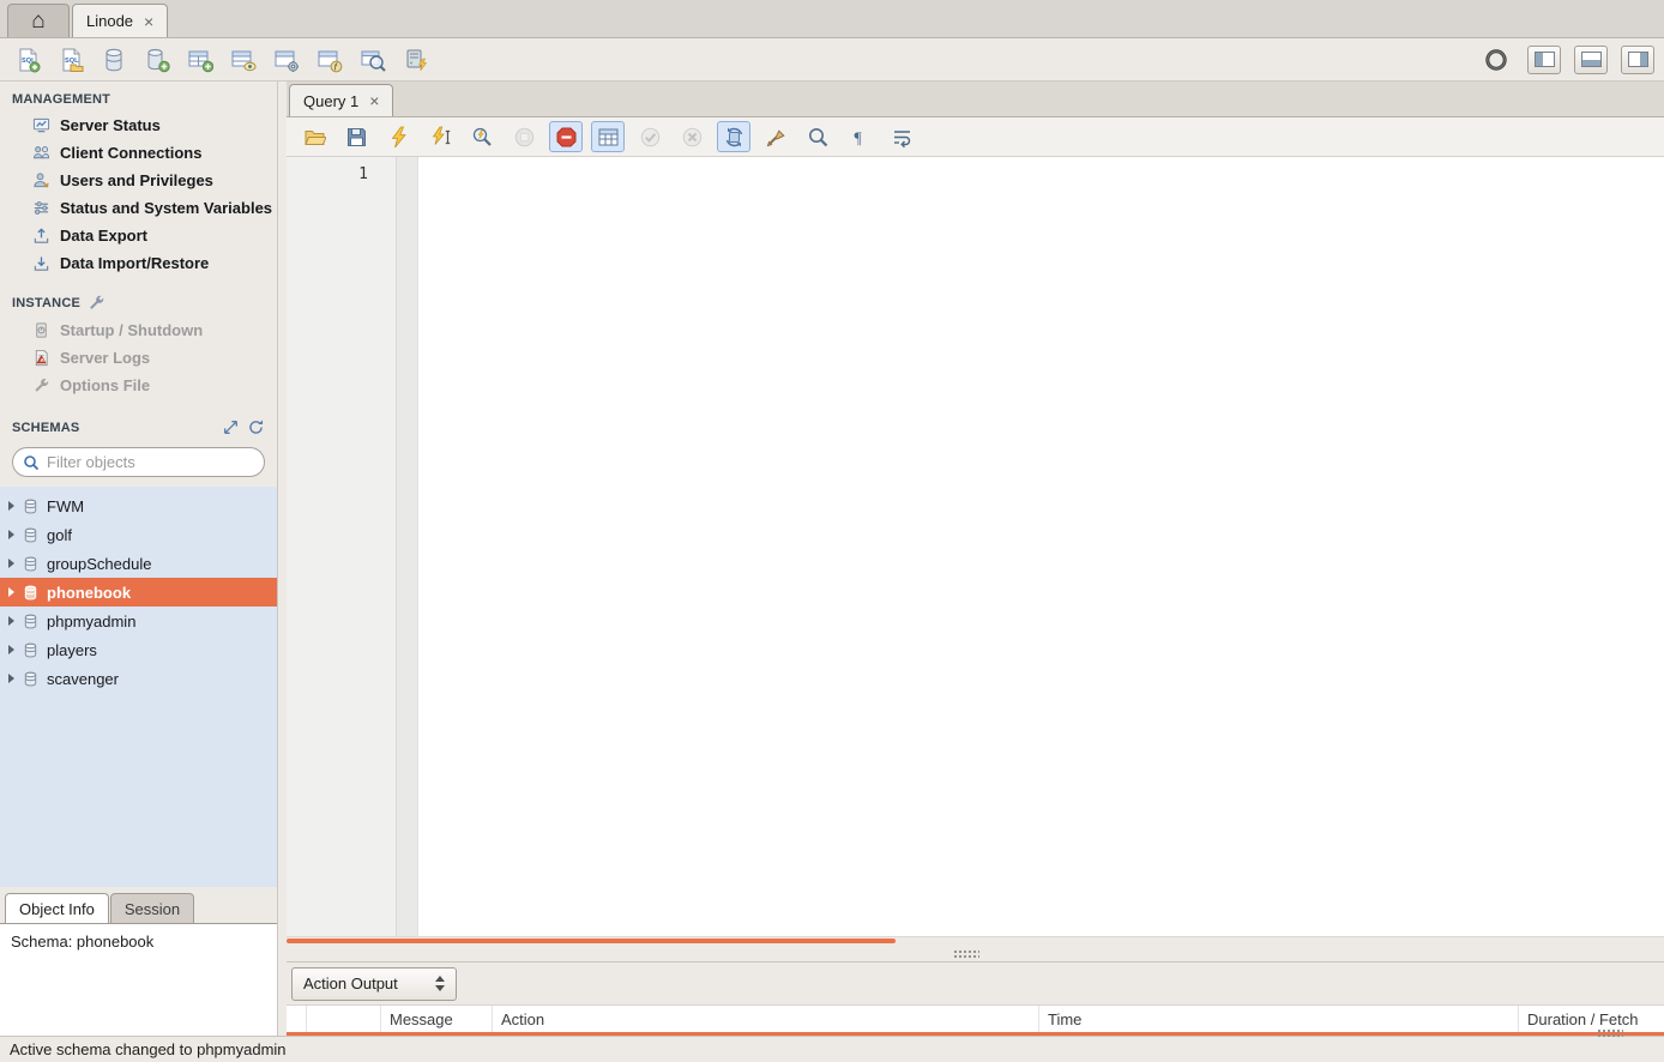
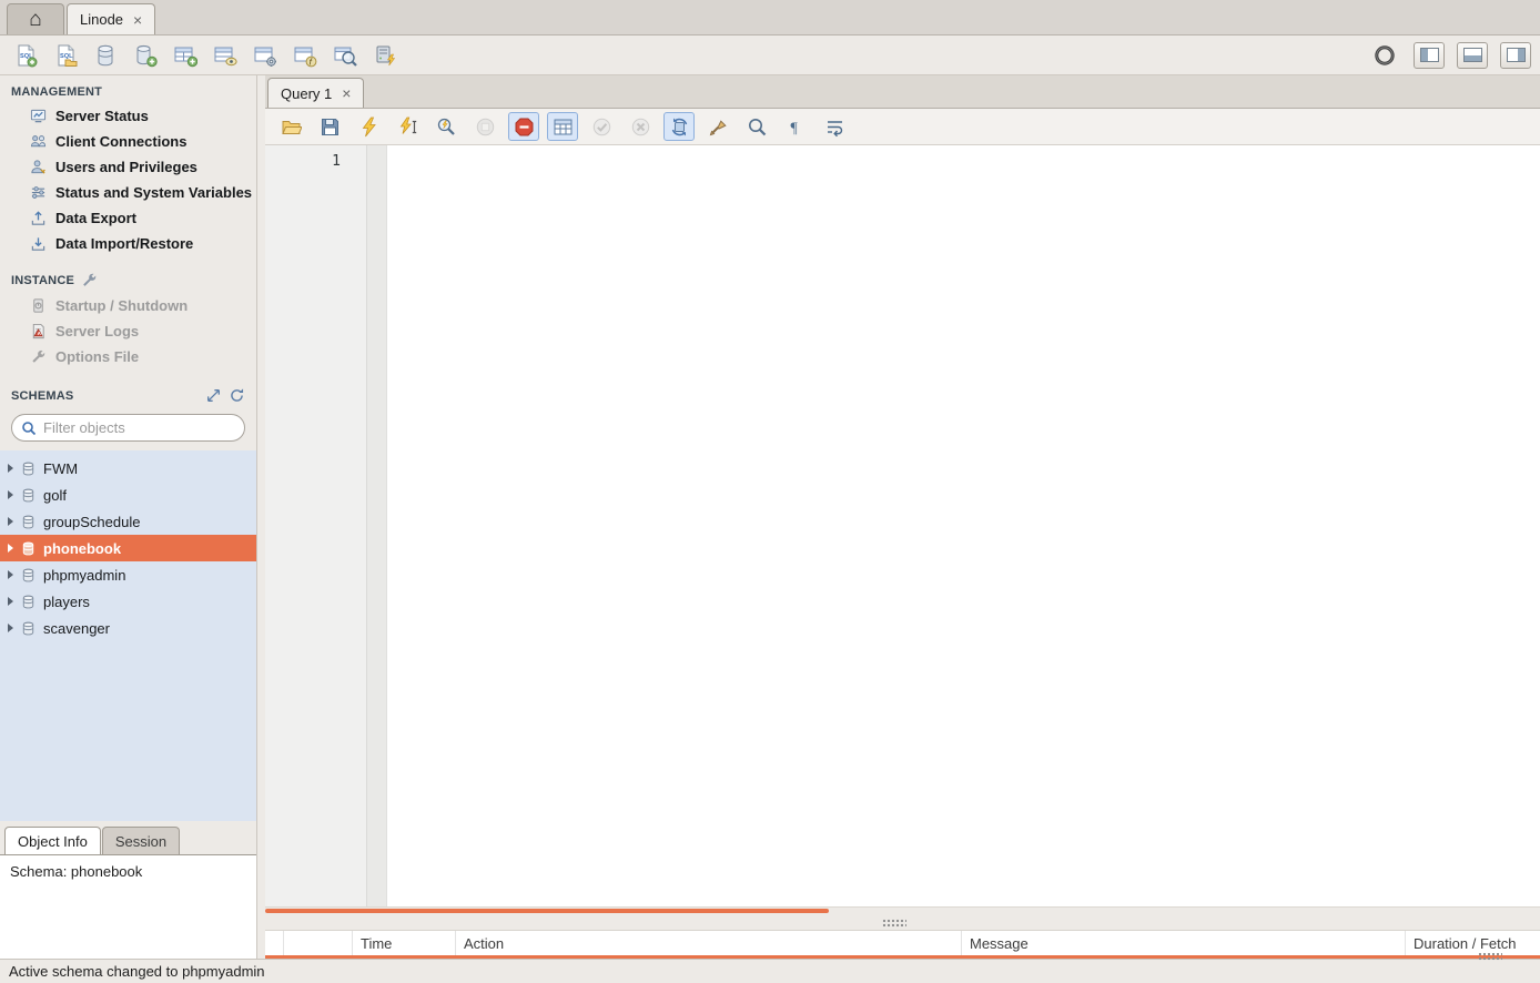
  ⌂
  Linode
  ×
  f
  MANAGEMENT
  Server Status
  Client Connections
  Users and Privileges
  Status and System Variables
  Data Export
  Data Import/Restore
  INSTANCE
  Startup / Shutdown
  Server Logs
  Options File
  SCHEMAS
  Filter objects
  FWM
  golf
  groupSchedule
  phonebook
  phpmyadmin
  players
  scavenger
  Object Info
  Session
  Schema: phonebook
  Query 1
  ×
  ¶
  1
- Action Output
- Message
+ Time
  Action
- Time
+ Message
  Duration / Fetch
  Active schema changed to phpmyadmin
